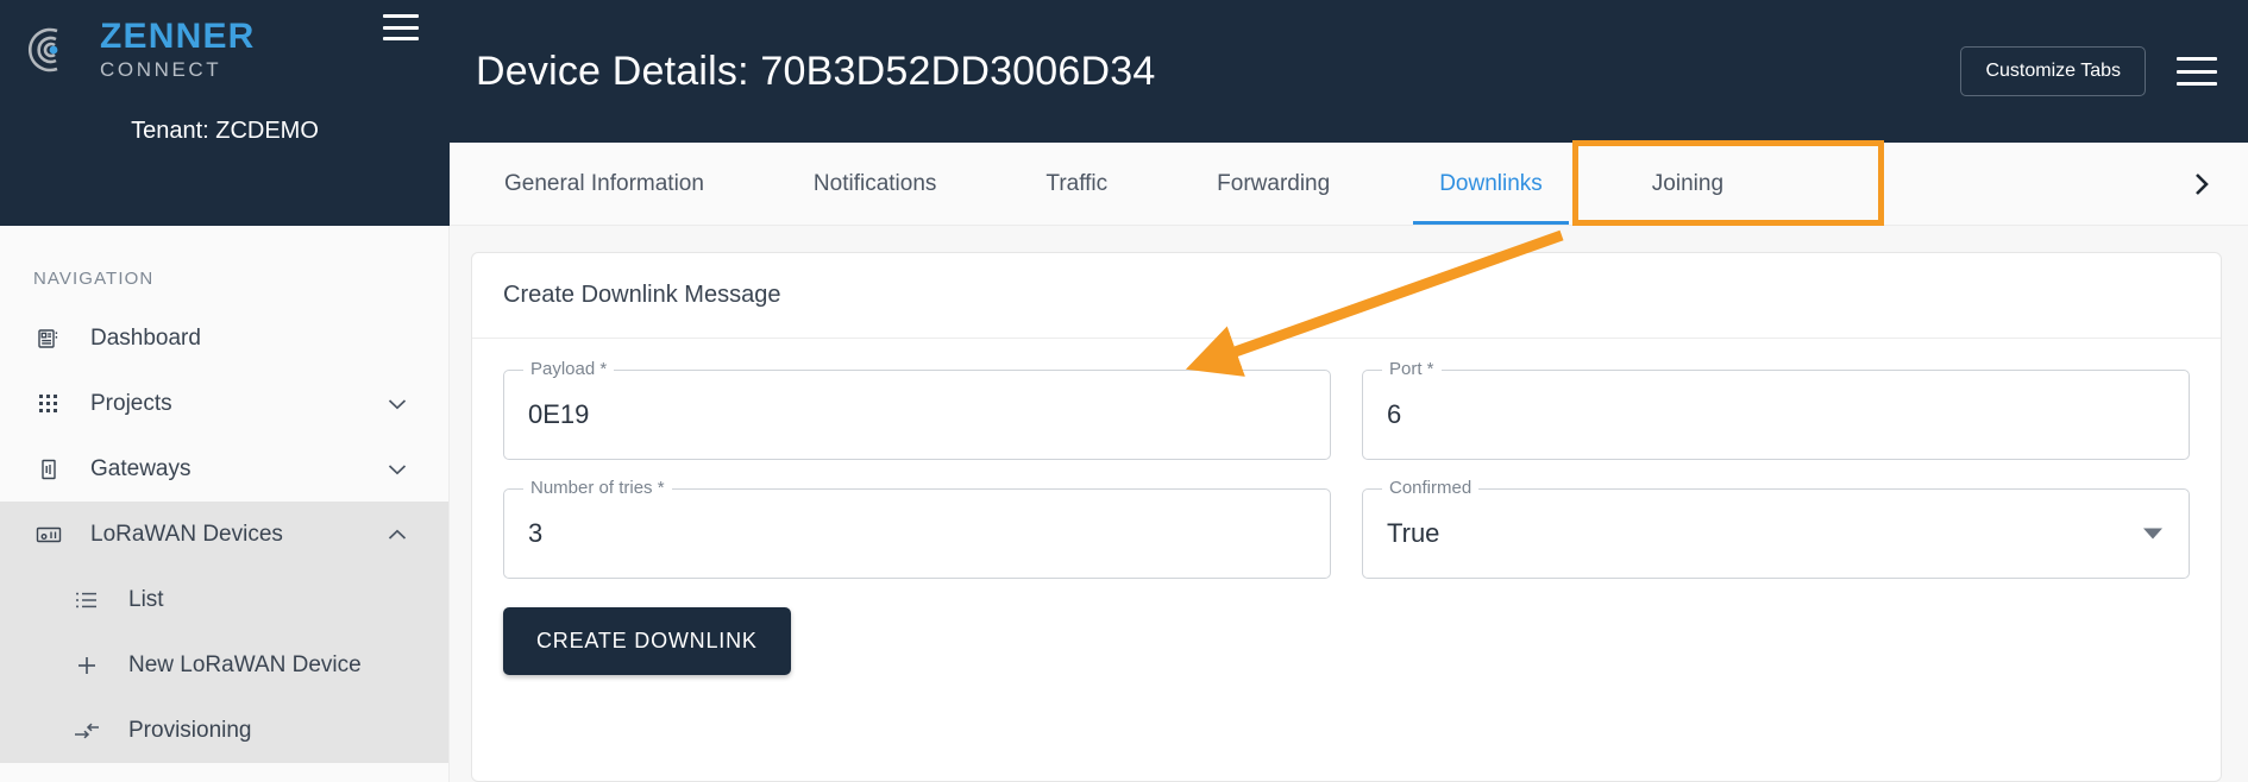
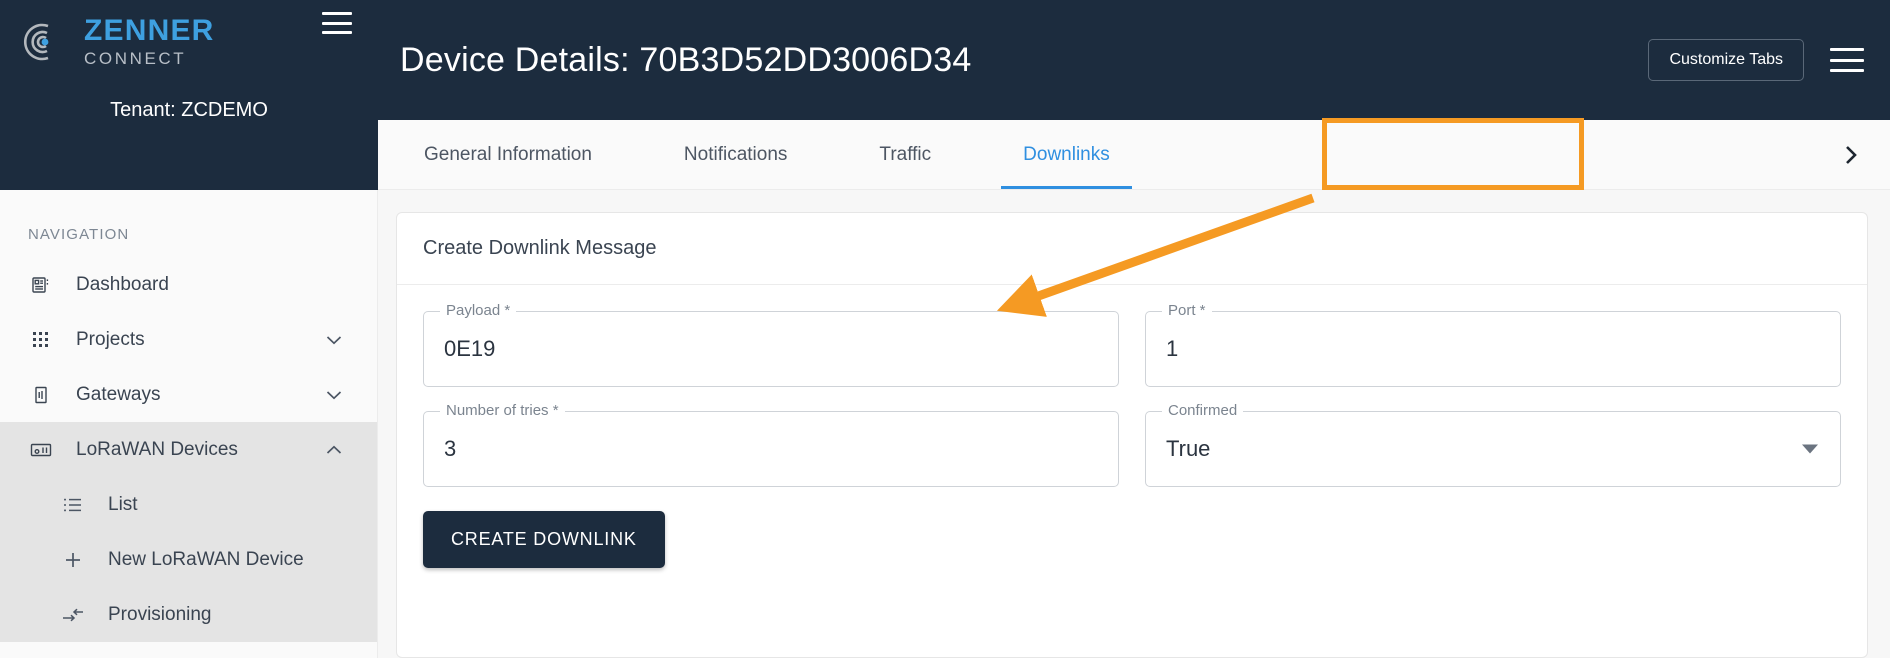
  ZENNER
  CONNECT
  Tenant: ZCDEMO
  NAVIGATION
  Dashboard
  Projects
  Gateways
  LoRaWAN Devices
  List
  New LoRaWAN Device
  Provisioning
  Device Details: 70B3D52DD3006D34
  Customize Tabs
  General Information
  Notifications
  Traffic
- Forwarding
  Downlinks
- Joining
  Create Downlink Message
  Payload *
  0E19
  Port *
- 6
+ 1
  Number of tries *
  3
  Confirmed
  True
  CREATE DOWNLINK
